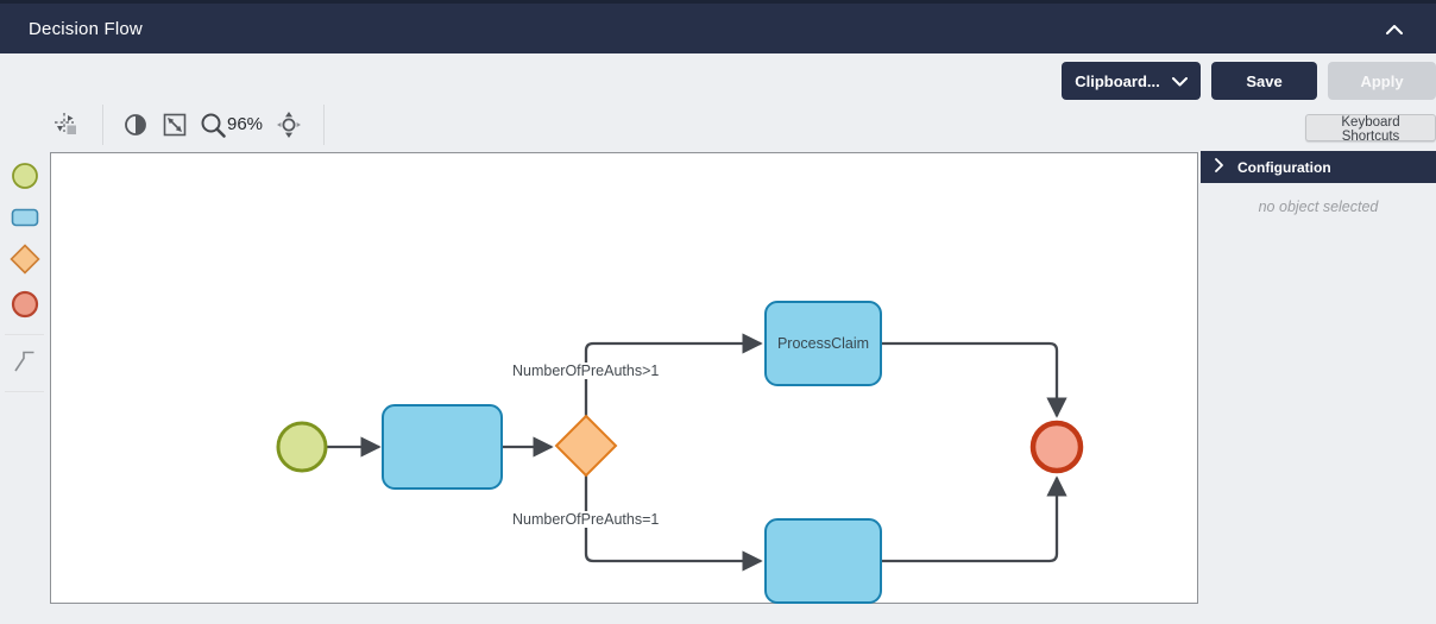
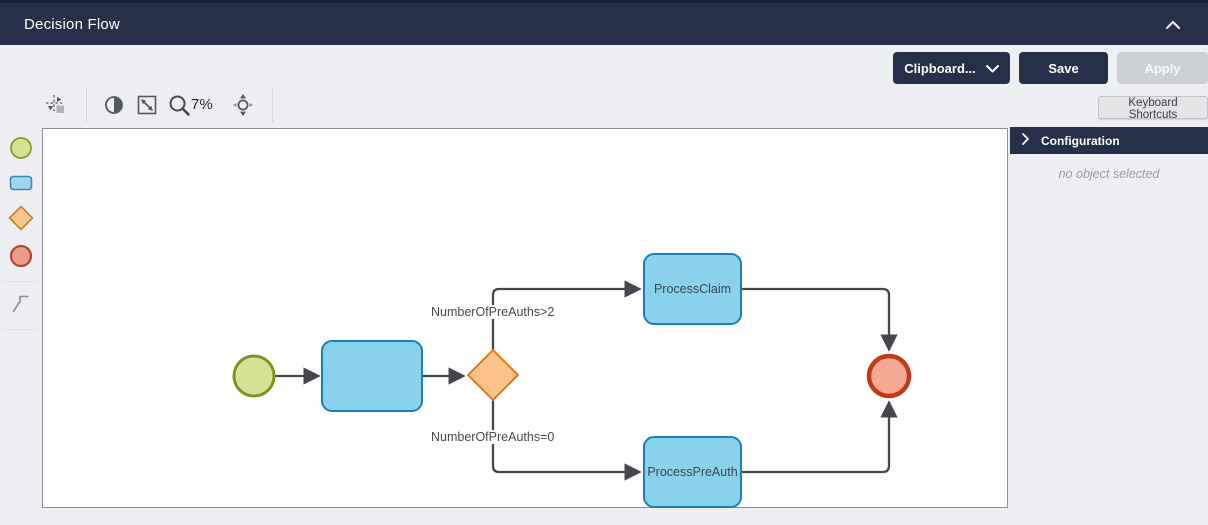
  Decision Flow
  Clipboard...
  Save
  Apply
  Keyboard Shortcuts
- 96%
+ 7%
  ProcessClaim
+ ProcessPreAuth
- NumberOfPreAuths>1
+ NumberOfPreAuths>2
- NumberOfPreAuths=1
+ NumberOfPreAuths=0
  Configuration
  no object selected
